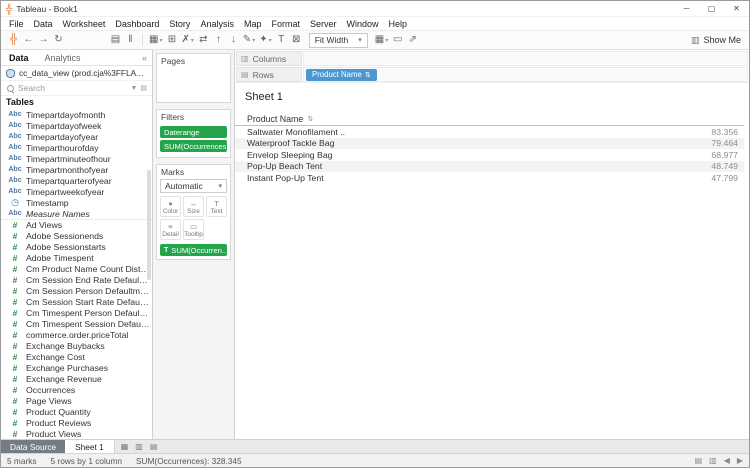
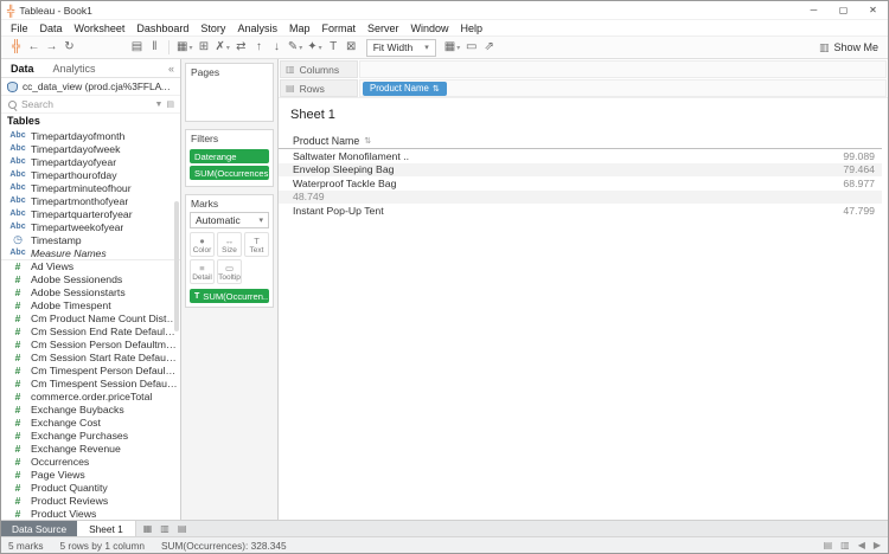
  ╬
  Tableau - Book1
  ─
  ▢
  ✕
  File
  Data
  Worksheet
  Dashboard
  Story
  Analysis
  Map
  Format
  Server
  Window
  Help
  ╬
  ←
  →
  ↻
  ▤
  ‖
  ▦
  ⊞
  ✗
  ⇄
  ↑
  ↓
  ✎
  ✦
  T
  ⊠
  Fit Width
  ▦
  ▭
  ⇗
  ▥
  Show Me
  Data
  Analytics
  «
  cc_data_view (prod.cja%3FFLATT
  Search
  Tables
  Timepartdayofmonth
  Timepartdayofweek
  Timepartdayofyear
  Timeparthourofday
  Timepartminuteofhour
  Timepartmonthofyear
  Timepartquarterofyear
  Timepartweekofyear
  ◷
  Timestamp
  Measure Names
  #
  Ad Views
  #
  Adobe Sessionends
  #
  Adobe Sessionstarts
  #
  Adobe Timespent
  #
  Cm Product Name Count Distin
  #
  Cm Session End Rate Defaultm
  #
  Cm Session Person Defaultmetr
  #
  Cm Session Start Rate Defaultm
  #
  Cm Timespent Person Defaultm
  #
  Cm Timespent Session Defaultm
  #
  commerce.order.priceTotal
  #
  Exchange Buybacks
  #
  Exchange Cost
  #
  Exchange Purchases
  #
  Exchange Revenue
  #
  Occurrences
  #
  Page Views
  #
  Product Quantity
  #
  Product Reviews
  #
  Product Views
  Pages
  Filters
  Daterange
  SUM(Occurrences
  Marks
  Automatic
  ●
  ↔
  T
  ≡
  ▭
  SUM(Occurren..
  ▥
  Columns
  ▤
  Rows
  Product Name
  Sheet 1
  Product Name
  Saltwater Monofilament ..
- 83.356
+ 99.089
- Waterproof Tackle Bag
+ Envelop Sleeping Bag
  79.464
- Envelop Sleeping Bag
+ Waterproof Tackle Bag
  68.977
- Pop-Up Beach Tent
  48.749
  Instant Pop-Up Tent
  47.799
  Data Source
  Sheet 1
  ▦
  ▥
  ▤
  5 marks
  5 rows by 1 column
  SUM(Occurrences): 328.345
  ▤
  ▥
  ◀
  ▶
